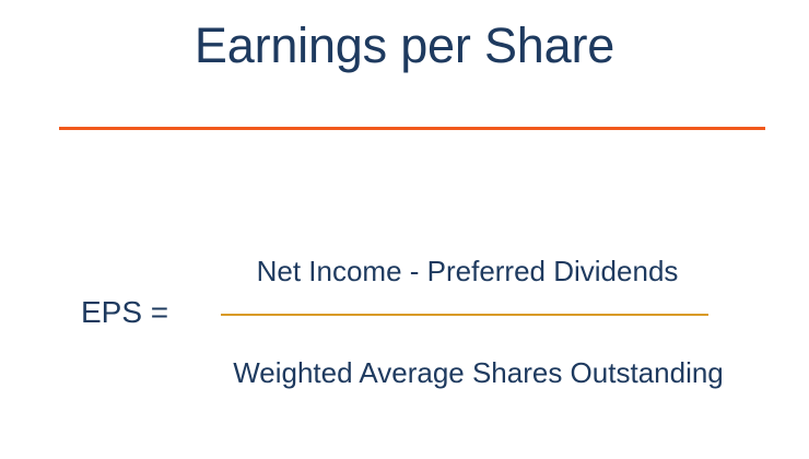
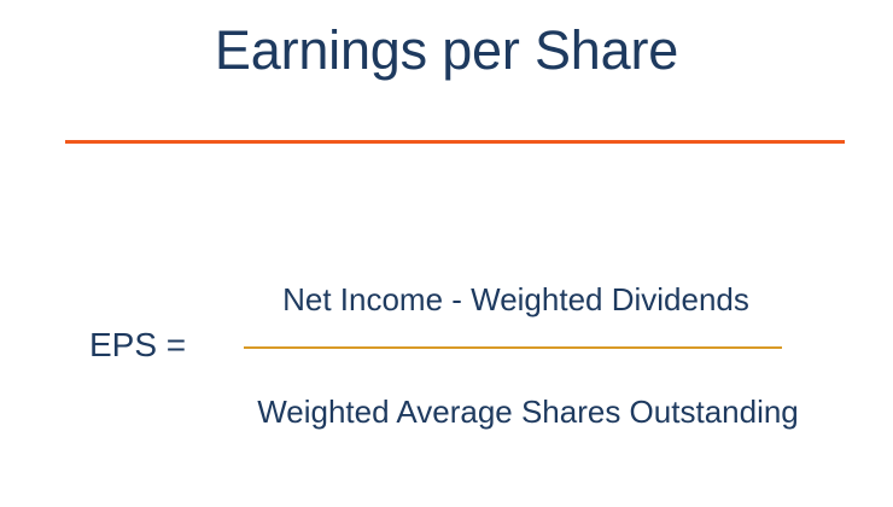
  Earnings per Share
  EPS =
- Net Income - Preferred Dividends
+ Net Income - Weighted Dividends
  Weighted Average Shares Outstanding
